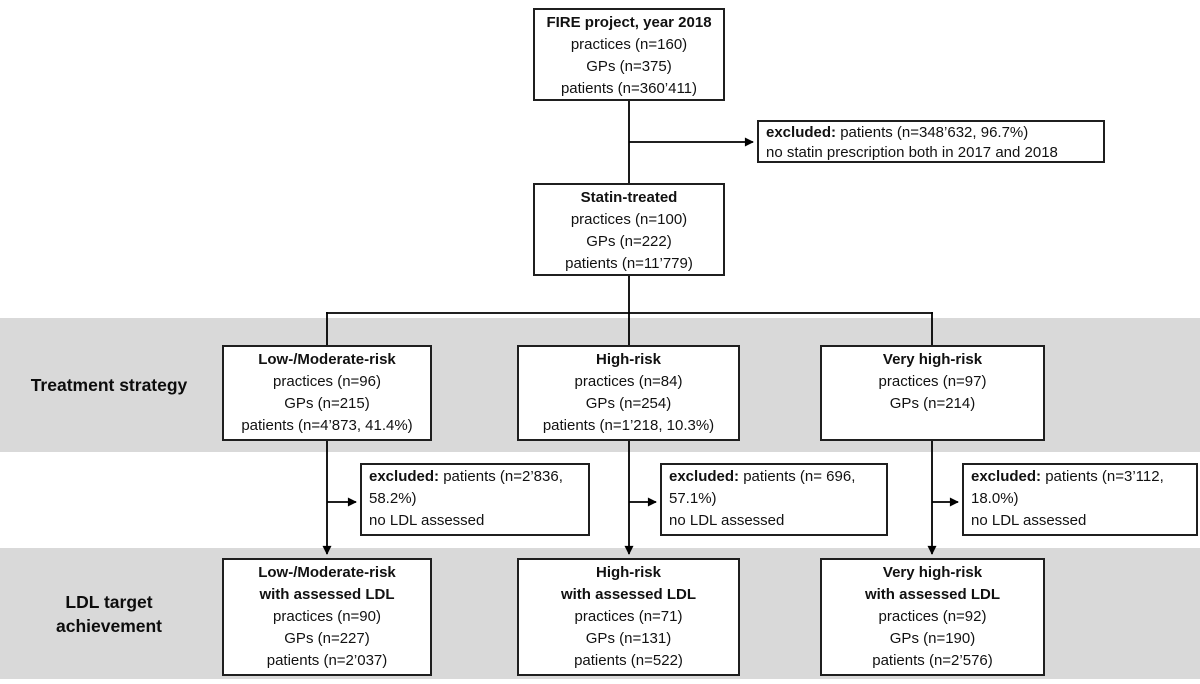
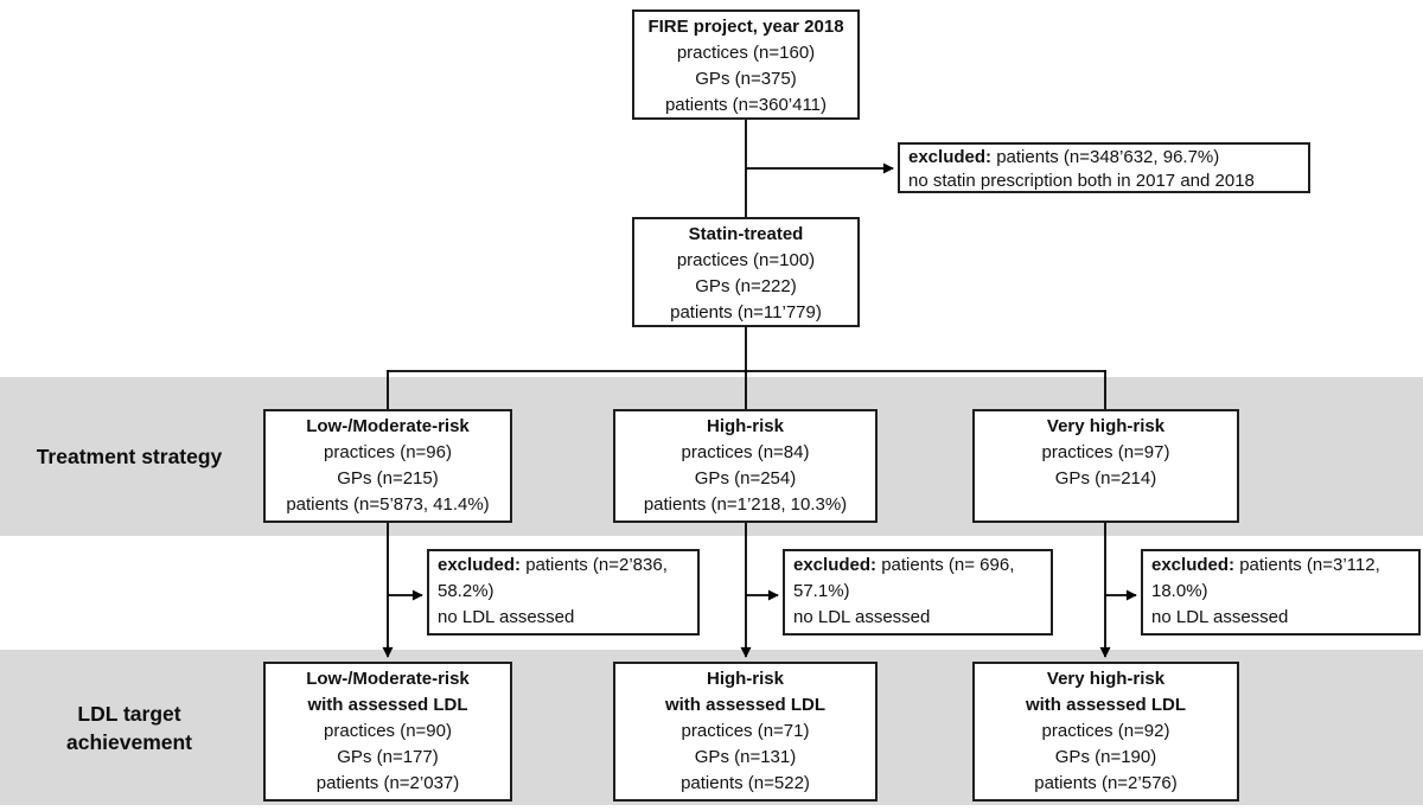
  Treatment strategy
  LDL target
  achievement
  FIRE project, year 2018
  practices (n=160)
  GPs (n=375)
  patients (n=360’411)
  excluded: patients (n=348’632, 96.7%)
  no statin prescription both in 2017 and 2018
  Statin-treated
  practices (n=100)
  GPs (n=222)
  patients (n=11’779)
  Low-/Moderate-risk
  practices (n=96)
  GPs (n=215)
- patients (n=4’873, 41.4%)
+ patients (n=5’873, 41.4%)
  High-risk
  practices (n=84)
  GPs (n=254)
  patients (n=1’218, 10.3%)
  Very high-risk
  practices (n=97)
  GPs (n=214)
  excluded: patients (n=2’836,
  58.2%)
  no LDL assessed
  excluded: patients (n= 696,
  57.1%)
  no LDL assessed
  excluded: patients (n=3’112,
  18.0%)
  no LDL assessed
  Low-/Moderate-risk
  with assessed LDL
  practices (n=90)
- GPs (n=227)
+ GPs (n=177)
  patients (n=2’037)
  High-risk
  with assessed LDL
  practices (n=71)
  GPs (n=131)
  patients (n=522)
  Very high-risk
  with assessed LDL
  practices (n=92)
  GPs (n=190)
  patients (n=2’576)
